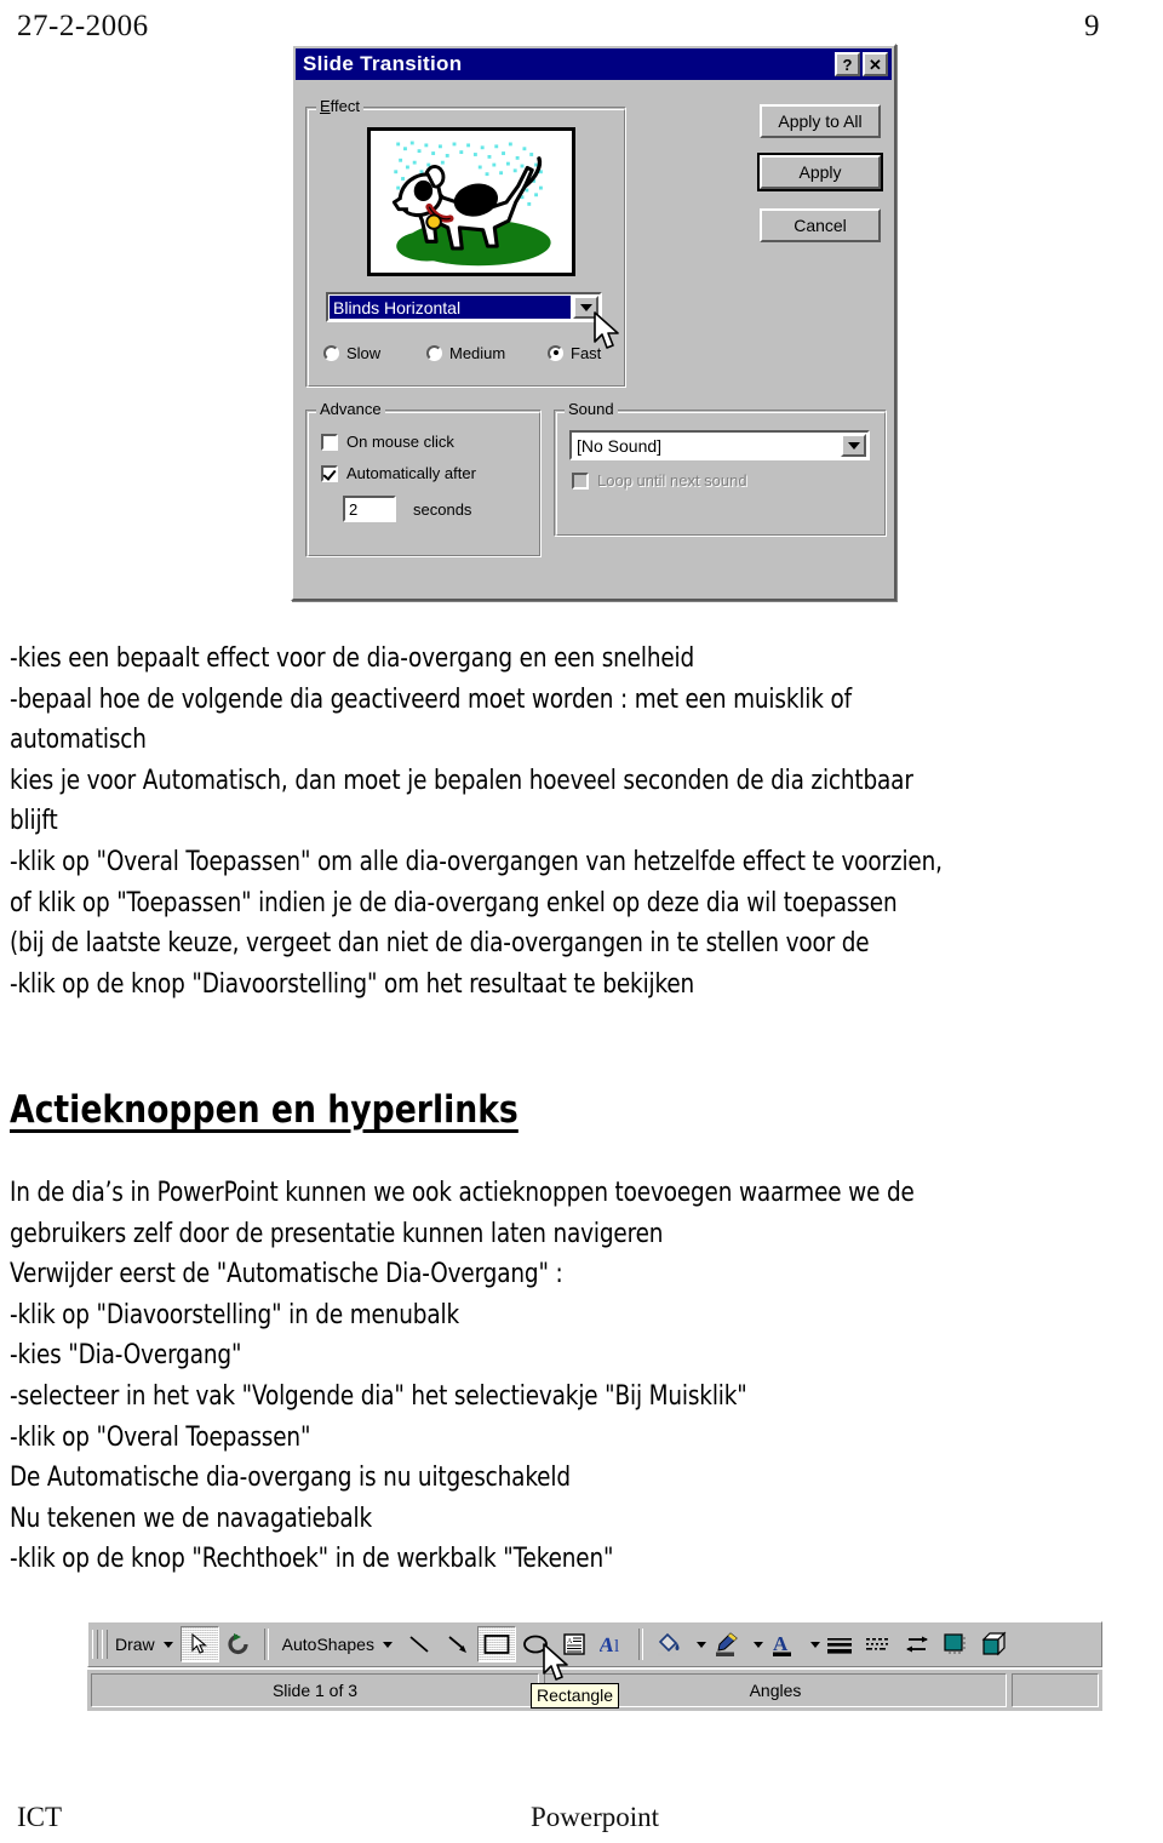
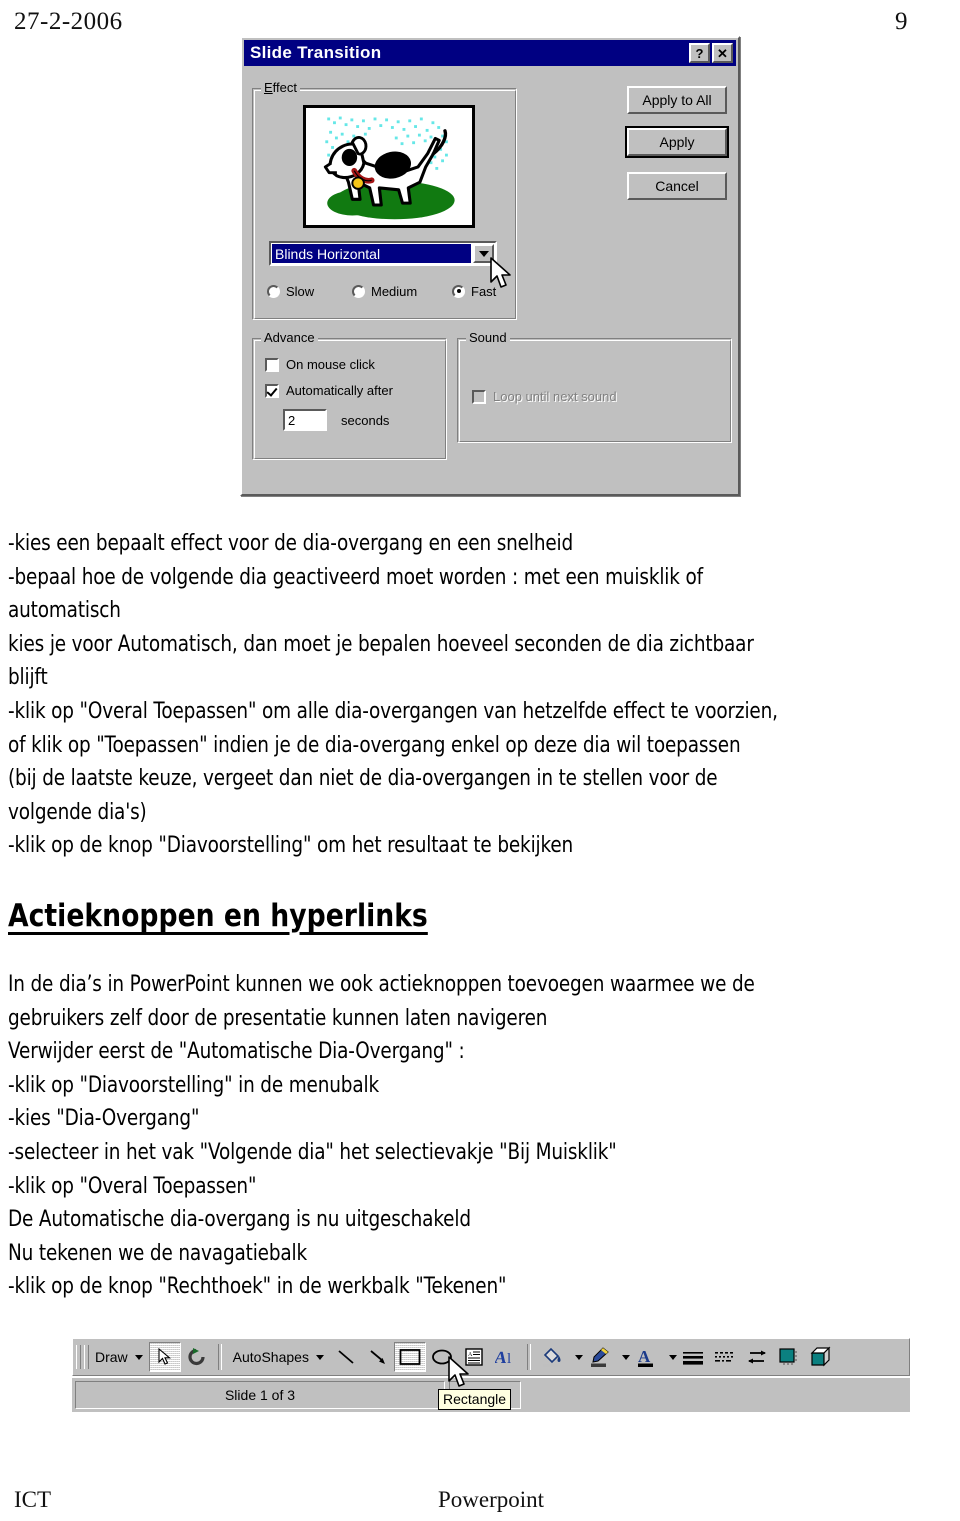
  27-2-2006
  9
  Slide Transition
  ?
  ✕
  Effect
  Blinds Horizontal
  Slow
  Medium
  Fast
  Advance
  On mouse click
  Automatically after
  2
  seconds
  Sound
- [No Sound]
  Loop until next sound
  Apply to All
  Apply
  Cancel
  -kies een bepaalt effect voor de dia-overgang en een snelheid
  -bepaal hoe de volgende dia geactiveerd moet worden : met een muisklik of
  automatisch
  kies je voor Automatisch, dan moet je bepalen hoeveel seconden de dia zichtbaar
  blijft
  -klik op "Overal Toepassen" om alle dia-overgangen van hetzelfde effect te voorzien,
  of klik op "Toepassen" indien je de dia-overgang enkel op deze dia wil toepassen
  (bij de laatste keuze, vergeet dan niet de dia-overgangen in te stellen voor de
+ volgende dia's)
  -klik op de knop "Diavoorstelling" om het resultaat te bekijken
  Actieknoppen en hyperlinks
  In de dia’s in PowerPoint kunnen we ook actieknoppen toevoegen waarmee we de
  gebruikers zelf door de presentatie kunnen laten navigeren
  Verwijder eerst de "Automatische Dia-Overgang" :
  -klik op "Diavoorstelling" in de menubalk
  -kies "Dia-Overgang"
  -selecteer in het vak "Volgende dia" het selectievakje "Bij Muisklik"
  -klik op "Overal Toepassen"
  De Automatische dia-overgang is nu uitgeschakeld
  Nu tekenen we de navagatiebalk
  -klik op de knop "Rechthoek" in de werkbalk "Tekenen"
  Draw
  AutoShapes
  l
  A
  Slide 1 of 3
- Angles
  Rectangle
  ICT
  Powerpoint
